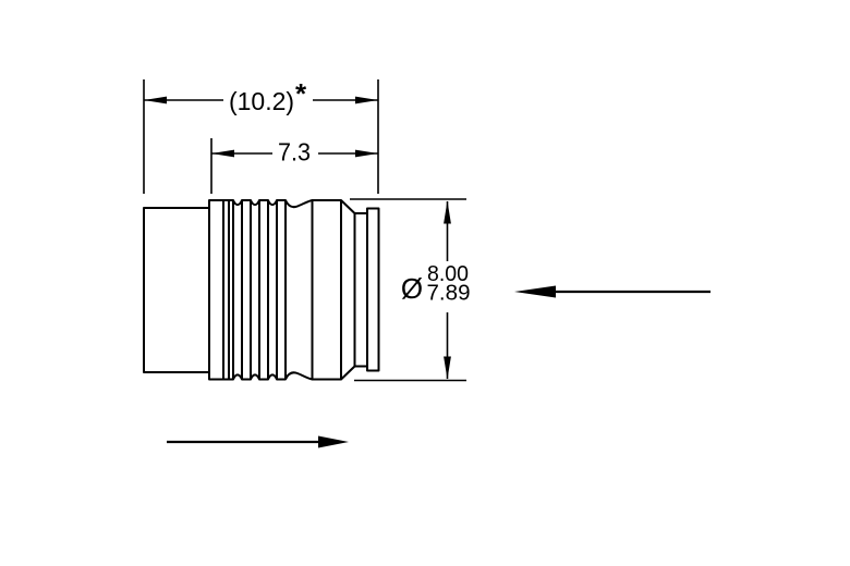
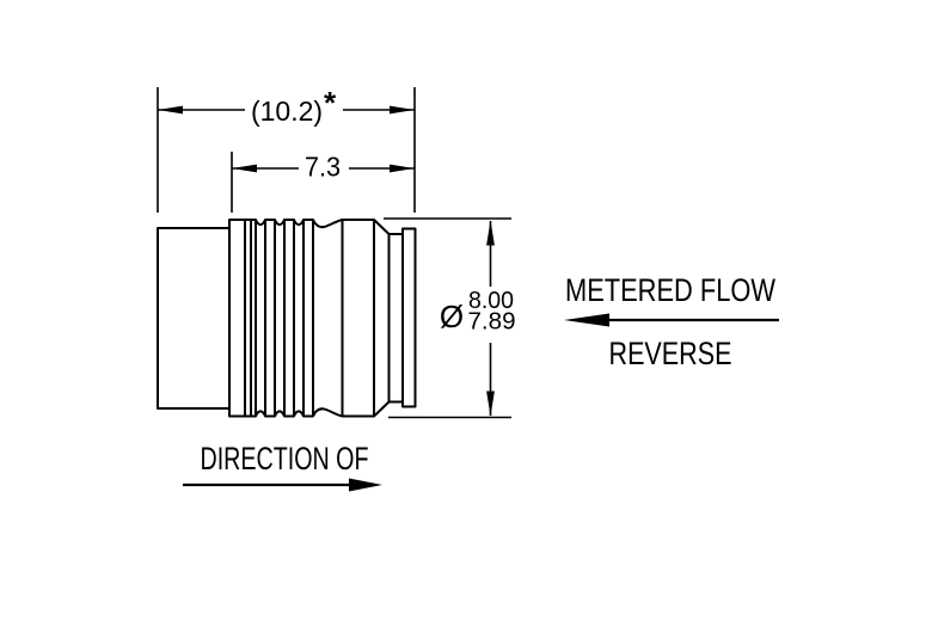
  (10.2)
  *
  7.3
  Ø
  8.00
  7.89
+ METERED FLOW
+ REVERSE
+ DIRECTION OF
